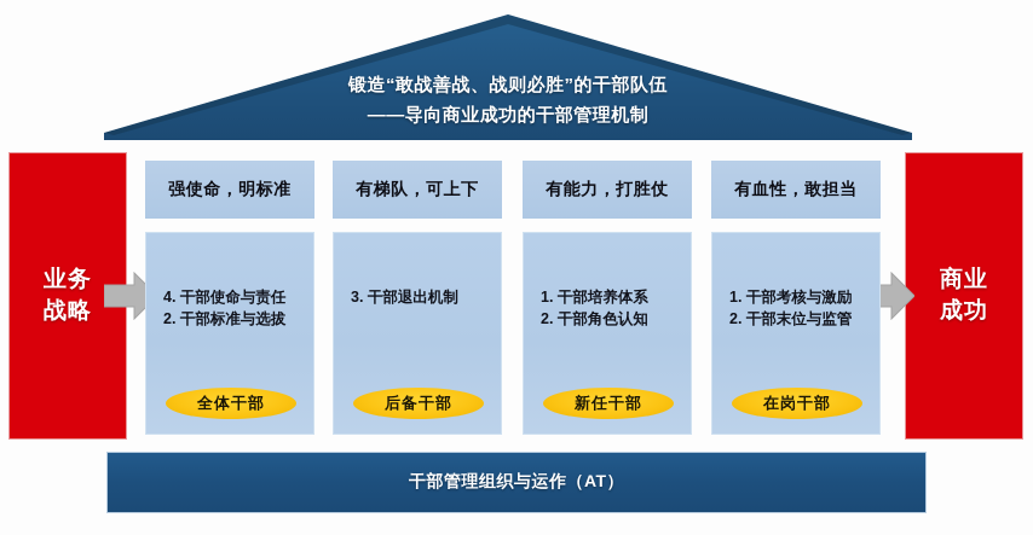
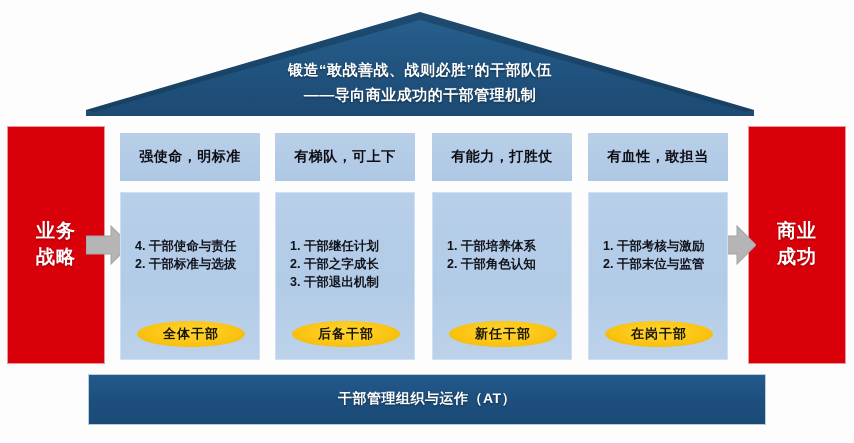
  锻造“敢战善战、战则必胜”的干部队伍
  ——导向商业成功的干部管理机制
  业务
  战略
  商业
  成功
  强使命，明标准
  4. 干部使命与责任
  2. 干部标准与选拔
  全体干部
  有梯队，可上下
+ 1. 干部继任计划
+ 2. 干部之字成长
  3. 干部退出机制
  后备干部
  有能力，打胜仗
  1. 干部培养体系
  2. 干部角色认知
  新任干部
  有血性，敢担当
  1. 干部考核与激励
  2. 干部末位与监管
  在岗干部
  干部管理组织与运作（AT）
